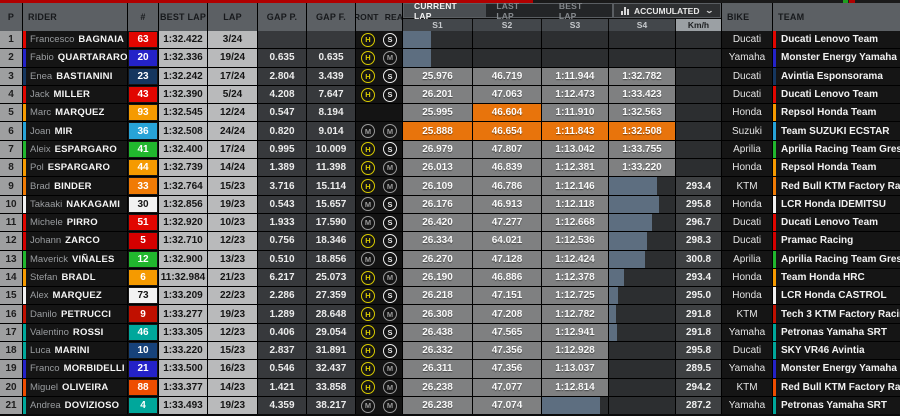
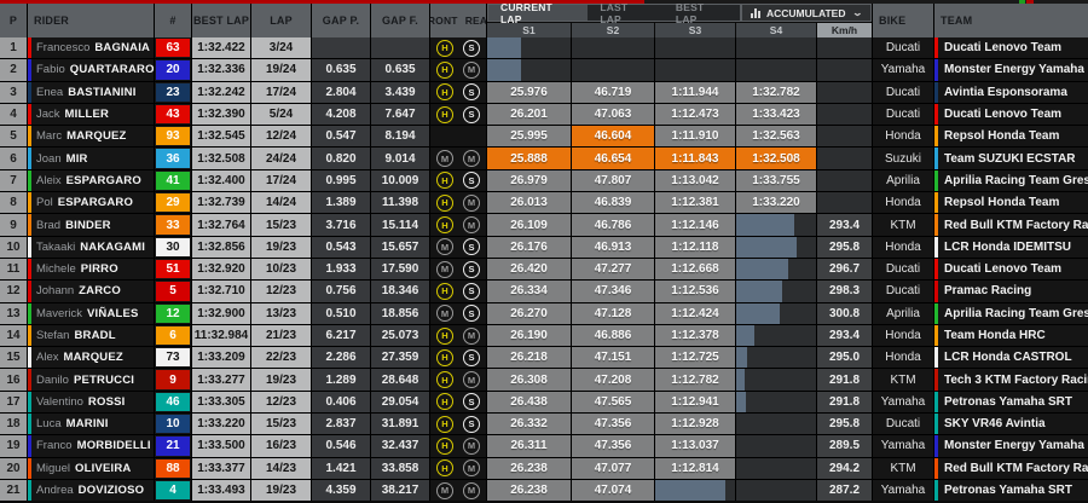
  P
  RIDER
  #
  BEST LAP
  LAP
  GAP P.
  GAP F.
  RONT
  REA
  CURRENT LAP
  LAST LAP
  BEST LAP
  ACCUMULATED
  ⌄
  S1
  S2
  S3
  S4
  Km/h
  BIKE
  TEAM
  1
  Francesco
  BAGNAIA
  63
  1:32.422
  3/24
  H
  S
  Ducati
  Ducati Lenovo Team
  2
  Fabio
  QUARTARARO
  20
  1:32.336
  19/24
  0.635
  0.635
  H
  M
  Yamaha
  Monster Energy Yamaha
  3
  Enea
  BASTIANINI
  23
  1:32.242
  17/24
  2.804
  3.439
  H
  S
  25.976
  46.719
  1:11.944
  1:32.782
  Ducati
  Avintia Esponsorama
  4
  Jack
  MILLER
  43
  1:32.390
  5/24
  4.208
  7.647
  H
  S
  26.201
  47.063
  1:12.473
  1:33.423
  Ducati
  Ducati Lenovo Team
  5
  Marc
  MARQUEZ
  93
  1:32.545
  12/24
  0.547
  8.194
  25.995
  46.604
  1:11.910
  1:32.563
  Honda
  Repsol Honda Team
  6
  Joan
  MIR
  36
  1:32.508
  24/24
  0.820
  9.014
  M
  M
  25.888
  46.654
  1:11.843
  1:32.508
  Suzuki
  Team SUZUKI ECSTAR
  7
  Aleix
  ESPARGARO
  41
  1:32.400
  17/24
  0.995
  10.009
  H
  S
  26.979
  47.807
  1:13.042
  1:33.755
  Aprilia
  Aprilia Racing Team Gres
  8
  Pol
  ESPARGARO
- 44
+ 29
  1:32.739
  14/24
  1.389
  11.398
  H
  M
  26.013
  46.839
  1:12.381
  1:33.220
  Honda
  Repsol Honda Team
  9
  Brad
  BINDER
  33
  1:32.764
  15/23
  3.716
  15.114
  H
  M
  26.109
  46.786
  1:12.146
  293.4
  KTM
  Red Bull KTM Factory Ra
  10
  Takaaki
  NAKAGAMI
  30
  1:32.856
  19/23
  0.543
  15.657
  M
  S
  26.176
  46.913
  1:12.118
  295.8
  Honda
  LCR Honda IDEMITSU
  11
  Michele
  PIRRO
  51
  1:32.920
  10/23
  1.933
  17.590
  M
  S
  26.420
  47.277
  1:12.668
  296.7
  Ducati
  Ducati Lenovo Team
  12
  Johann
  ZARCO
  5
  1:32.710
  12/23
  0.756
  18.346
  H
  S
  26.334
- 64.021
+ 47.346
  1:12.536
  298.3
  Ducati
  Pramac Racing
  13
  Maverick
  VIÑALES
  12
  1:32.900
  13/23
  0.510
  18.856
  M
  S
  26.270
  47.128
  1:12.424
  300.8
  Aprilia
  Aprilia Racing Team Gres
  14
  Stefan
  BRADL
  6
  11:32.984
  21/23
  6.217
  25.073
  H
  M
  26.190
  46.886
  1:12.378
  293.4
  Honda
  Team Honda HRC
  15
  Alex
  MARQUEZ
  73
  1:33.209
  22/23
  2.286
  27.359
  H
  S
  26.218
  47.151
  1:12.725
  295.0
  Honda
  LCR Honda CASTROL
  16
  Danilo
  PETRUCCI
  9
  1:33.277
  19/23
  1.289
  28.648
  H
  M
  26.308
  47.208
  1:12.782
  291.8
  KTM
  Tech 3 KTM Factory Raci
  17
  Valentino
  ROSSI
  46
  1:33.305
  12/23
  0.406
  29.054
  H
  S
  26.438
  47.565
  1:12.941
  291.8
  Yamaha
  Petronas Yamaha SRT
  18
  Luca
  MARINI
  10
  1:33.220
  15/23
  2.837
  31.891
  H
  S
  26.332
  47.356
  1:12.928
  295.8
  Ducati
  SKY VR46 Avintia
  19
  Franco
  MORBIDELLI
  21
  1:33.500
  16/23
  0.546
  32.437
  H
  M
  26.311
  47.356
  1:13.037
  289.5
  Yamaha
  Monster Energy Yamaha
  20
  Miguel
  OLIVEIRA
  88
  1:33.377
  14/23
  1.421
  33.858
  H
  M
  26.238
  47.077
  1:12.814
  294.2
  KTM
  Red Bull KTM Factory Ra
  21
  Andrea
  DOVIZIOSO
  4
  1:33.493
  19/23
  4.359
  38.217
  M
  M
  26.238
  47.074
  287.2
  Yamaha
  Petronas Yamaha SRT
